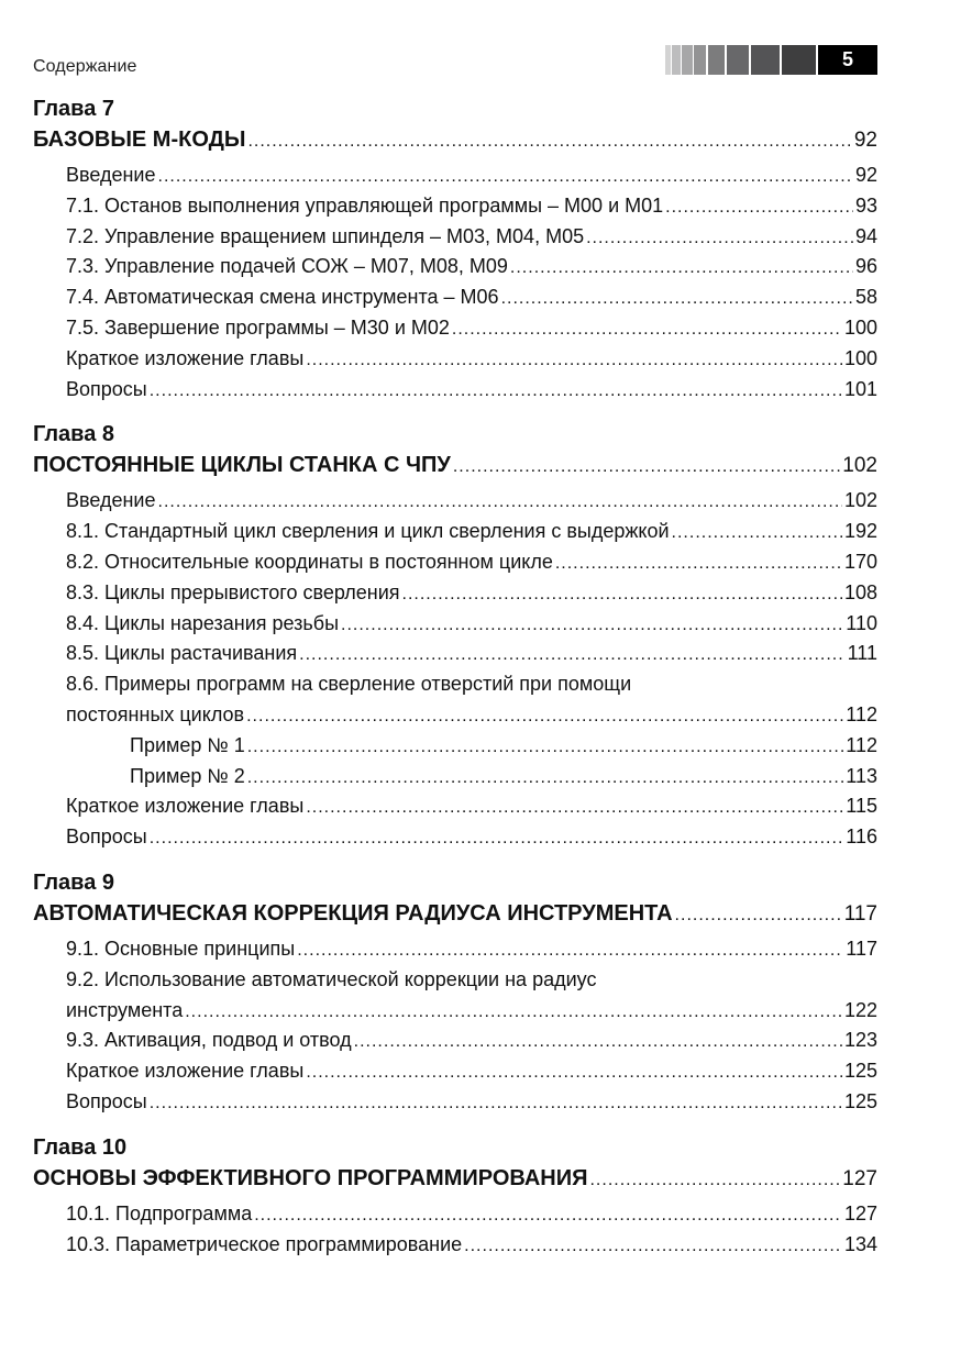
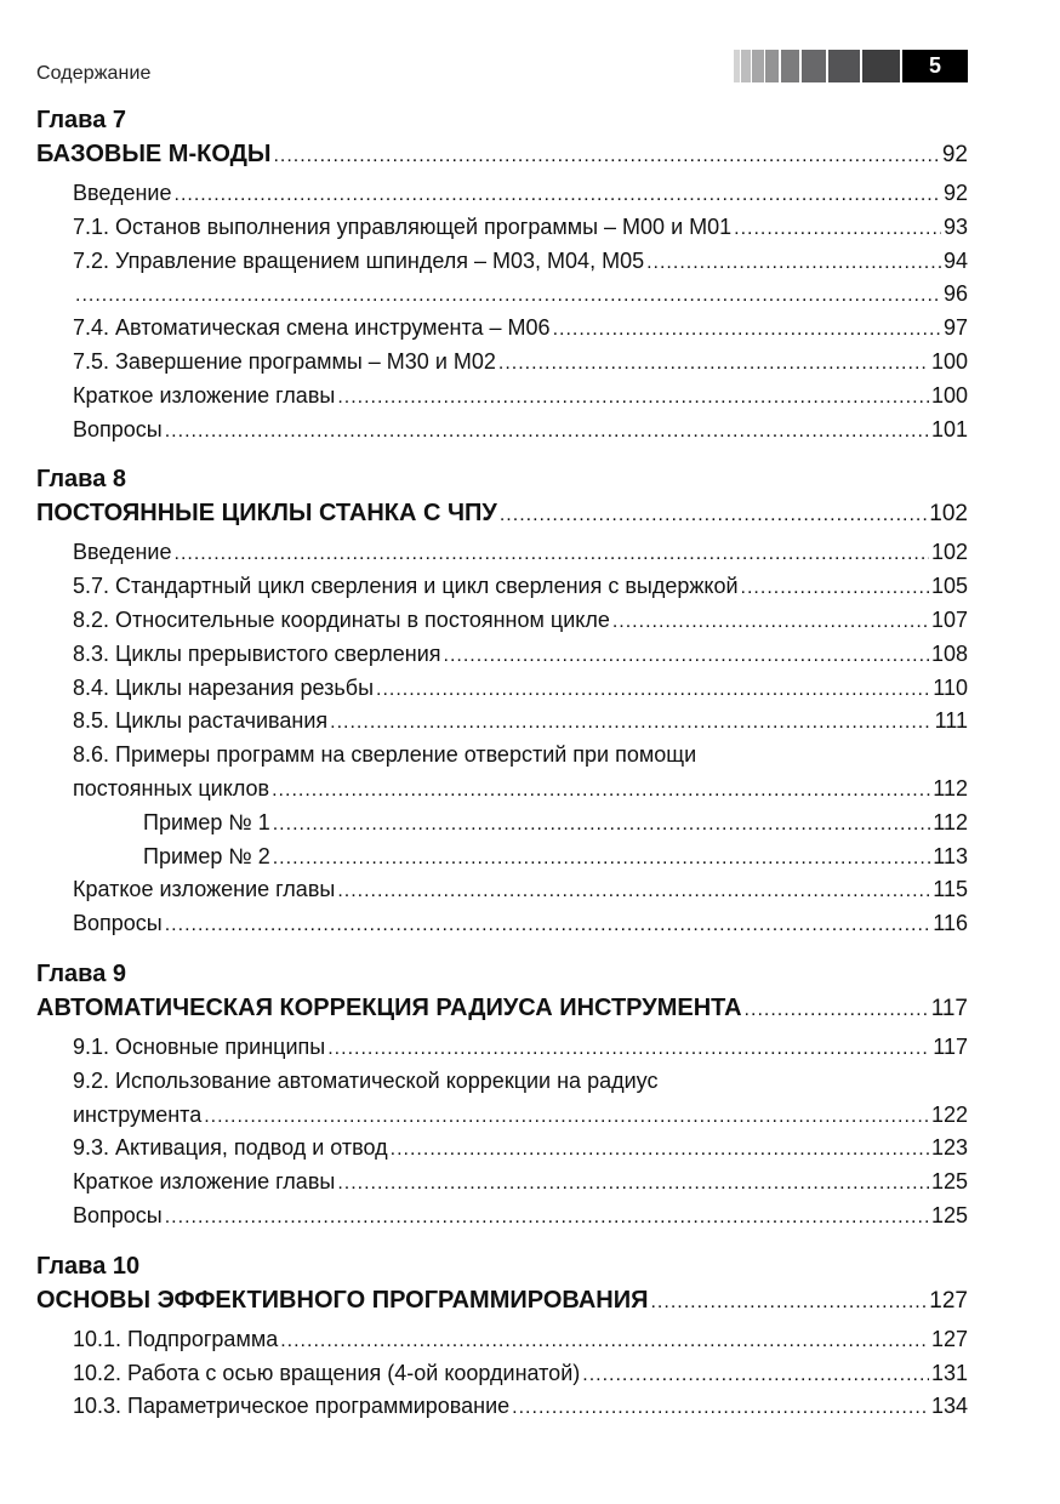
  Содержание
  5
  Глава 7
  БАЗОВЫЕ М-КОДЫ
  92
  Введение
  92
  7.1. Останов выполнения управляющей программы – M00 и M01
  93
  7.2. Управление вращением шпинделя – M03, M04, M05
  94
- 7.3. Управление подачей СОЖ – M07, M08, M09
  96
  7.4. Автоматическая смена инструмента – M06
- 58
+ 97
  7.5. Завершение программы – M30 и M02
  100
  Краткое изложение главы
  100
  Вопросы
  101
  Глава 8
  ПОСТОЯННЫЕ ЦИКЛЫ СТАНКА С ЧПУ
  102
  Введение
  102
- 8.1. Стандартный цикл сверления и цикл сверления с выдержкой
+ 5.7. Стандартный цикл сверления и цикл сверления с выдержкой
- 192
+ 105
  8.2. Относительные координаты в постоянном цикле
- 170
+ 107
  8.3. Циклы прерывистого сверления
  108
  8.4. Циклы нарезания резьбы
  110
  8.5. Циклы растачивания
  111
  8.6. Примеры программ на сверление отверстий при помощи
  постоянных циклов
  112
  Пример № 1
  112
  Пример № 2
  113
  Краткое изложение главы
  115
  Вопросы
  116
  Глава 9
  АВТОМАТИЧЕСКАЯ КОРРЕКЦИЯ РАДИУСА ИНСТРУМЕНТА
  117
  9.1. Основные принципы
  117
  9.2. Использование автоматической коррекции на радиус
  инструмента
  122
  9.3. Активация, подвод и отвод
  123
  Краткое изложение главы
  125
  Вопросы
  125
  Глава 10
  ОСНОВЫ ЭФФЕКТИВНОГО ПРОГРАММИРОВАНИЯ
  127
  10.1. Подпрограмма
  127
+ 10.2. Работа с осью вращения (4-ой координатой)
+ 131
  10.3. Параметрическое программирование
  134
